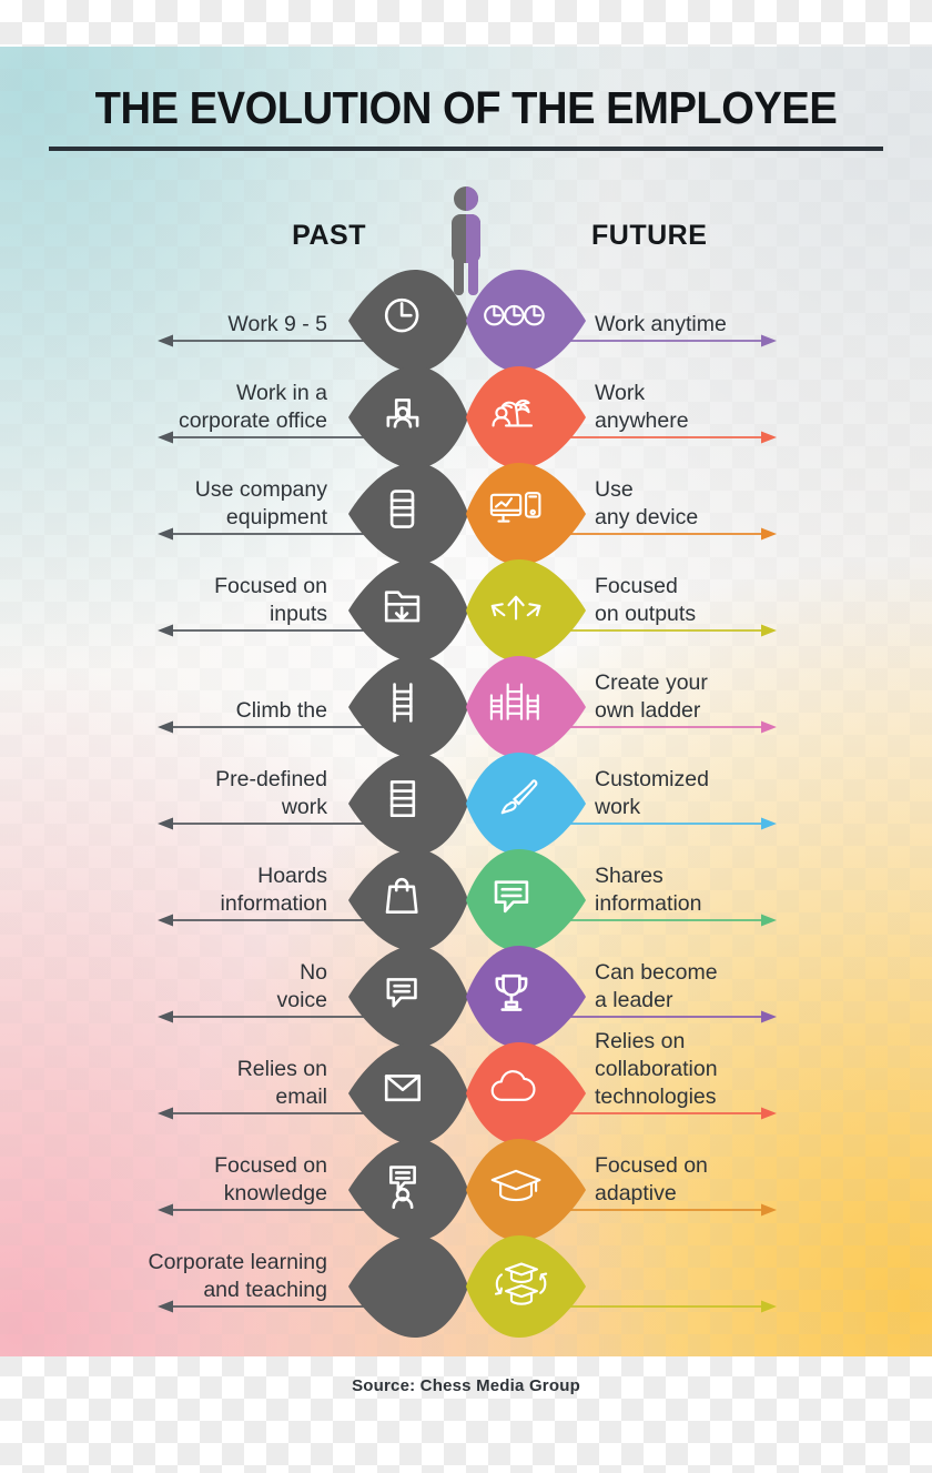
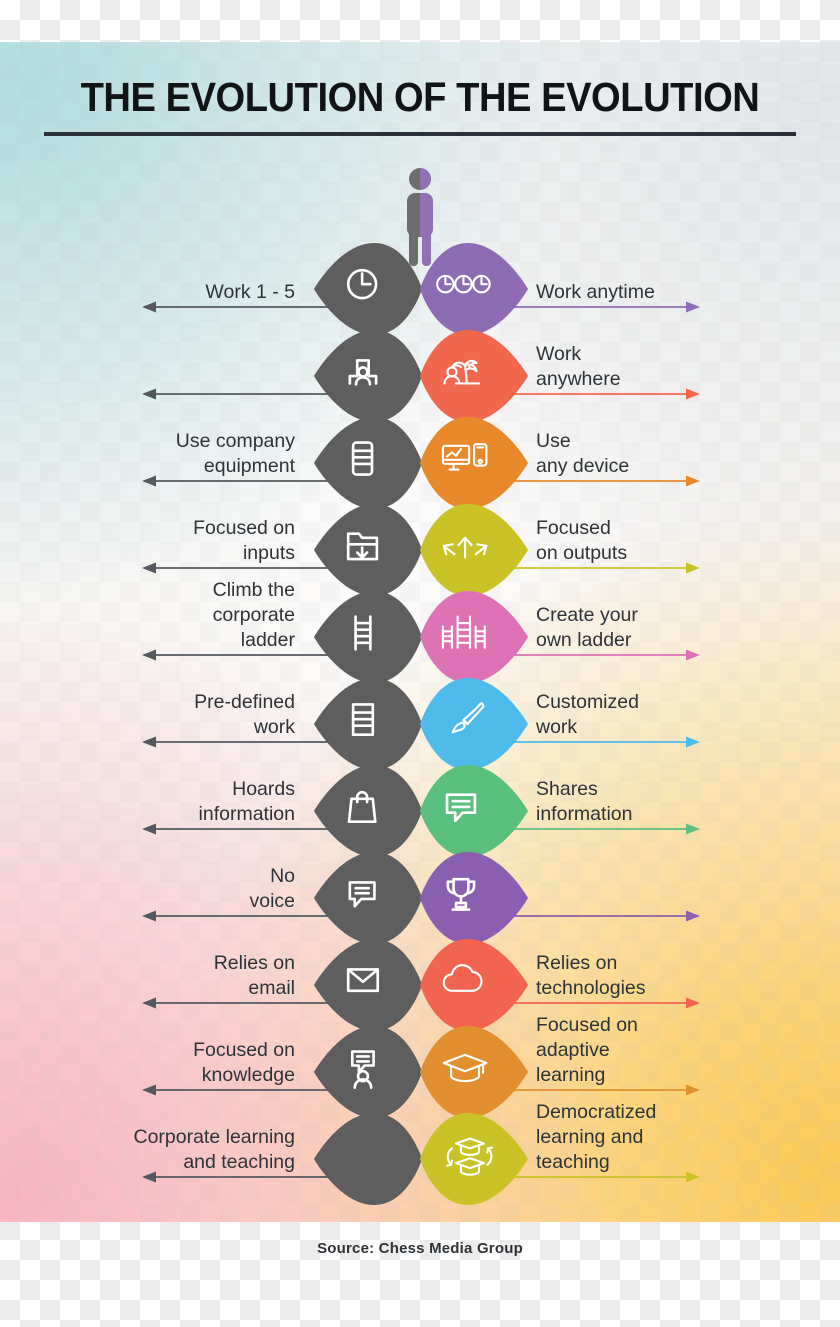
- THE EVOLUTION OF THE EMPLOYEE
+ THE EVOLUTION OF THE EVOLUTION
- PAST
- FUTURE
- Work 9 - 5
+ Work 1 - 5
  Work anytime
- Work in a
- corporate office
  Work
  anywhere
  Use company
  equipment
  Use
  any device
  Focused on
  inputs
  Focused
  on outputs
  Climb the
+ corporate
+ ladder
  Create your
  own ladder
  Pre-defined
  work
  Customized
  work
  Hoards
  information
  Shares
  information
  No
  voice
- Can become
- a leader
  Relies on
  email
  Relies on
- collaboration
  technologies
  Focused on
  knowledge
  Focused on
  adaptive
+ learning
  Corporate learning
  and teaching
+ Democratized
+ learning and
+ teaching
  Source: Chess Media Group
